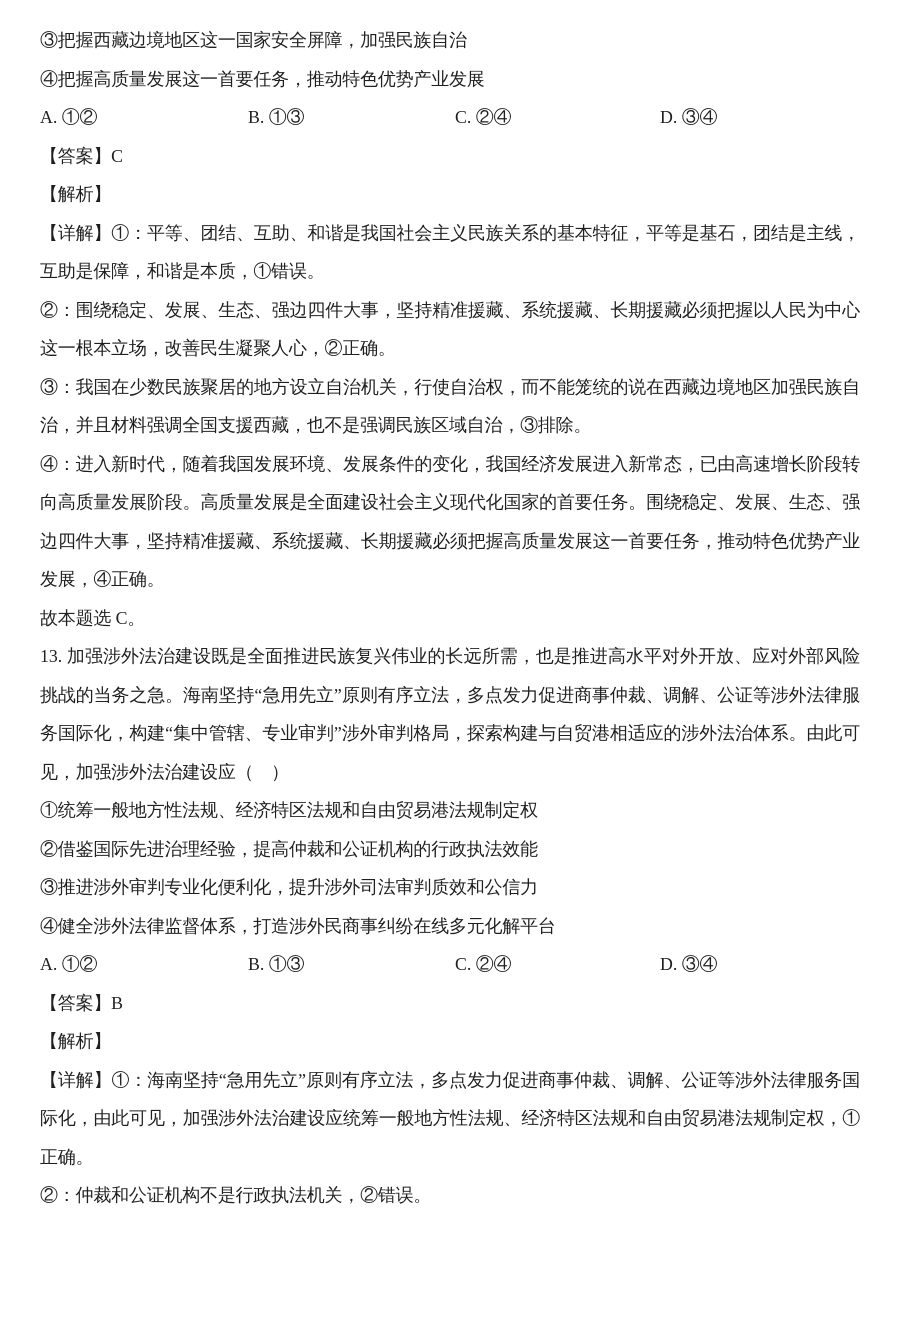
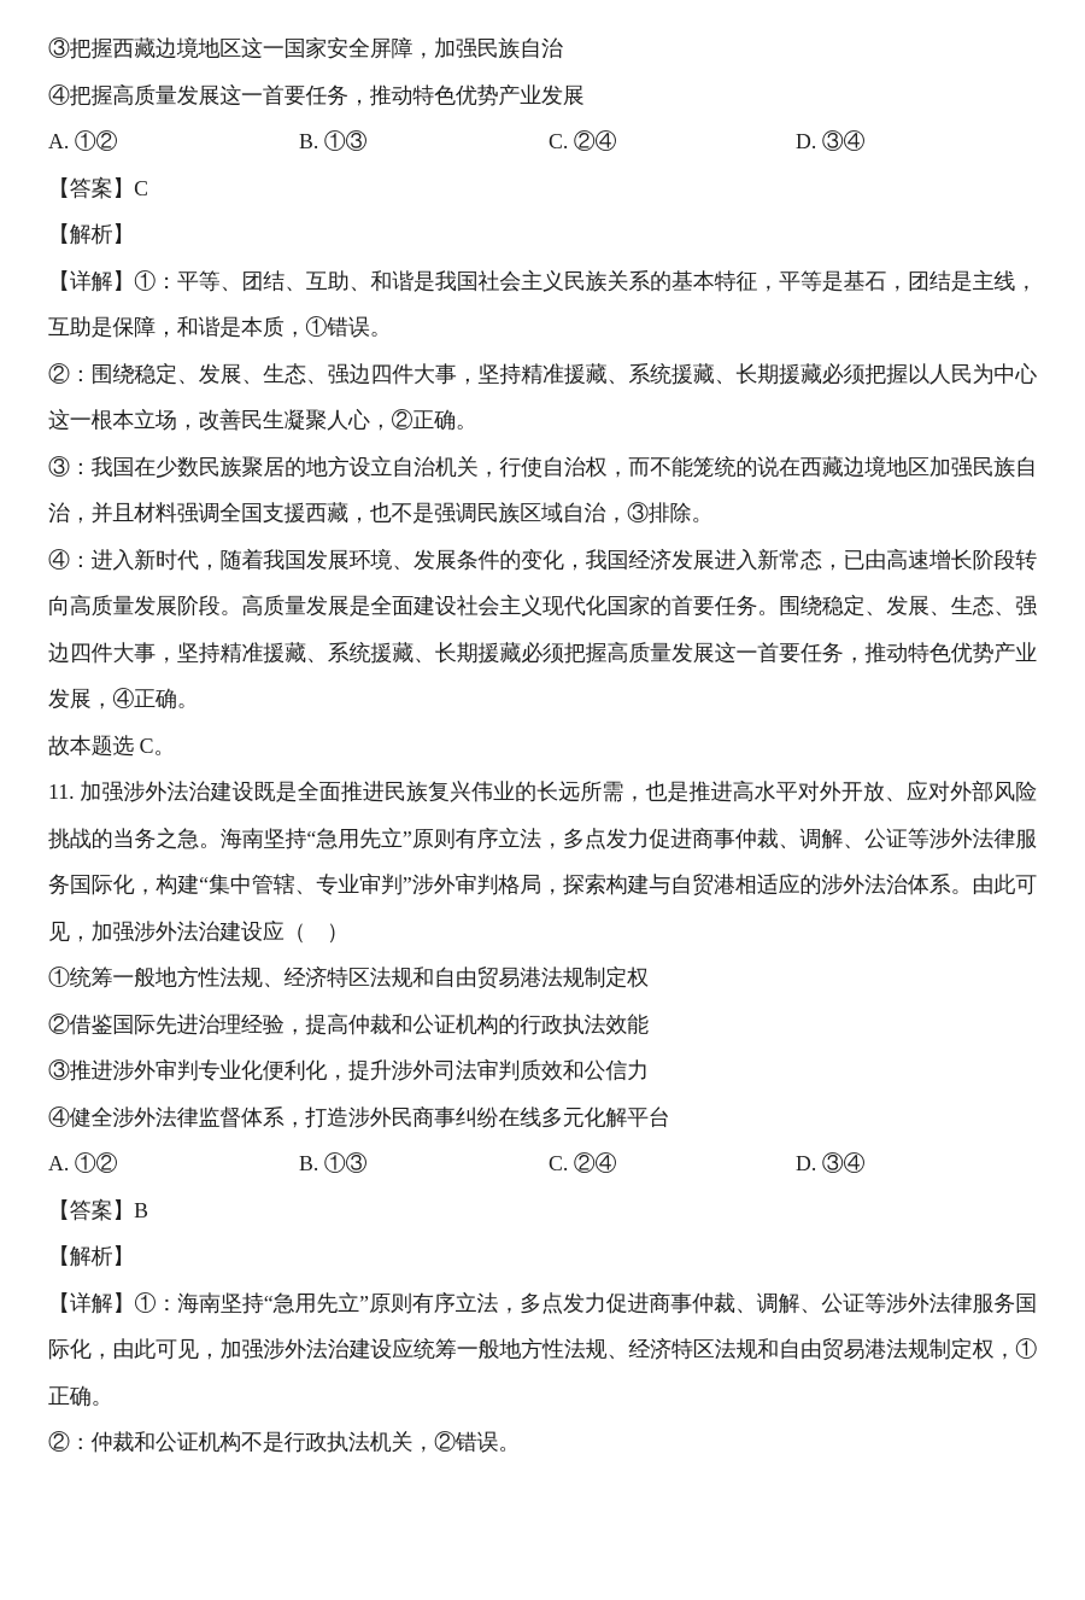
  ③把握西藏边境地区这一国家安全屏障，加强民族自治
  ④把握高质量发展这一首要任务，推动特色优势产业发展
  A. ①②
  B. ①③
  C. ②④
  D. ③④
  【答案】C
  【解析】
  【详解】①：平等、团结、互助、和谐是我国社会主义民族关系的基本特征，平等是基石，团结是主线，互助是保障，和谐是本质，①错误。
  ②：围绕稳定、发展、生态、强边四件大事，坚持精准援藏、系统援藏、长期援藏必须把握以人民为中心这一根本立场，改善民生凝聚人心，②正确。
  ③：我国在少数民族聚居的地方设立自治机关，行使自治权，而不能笼统的说在西藏边境地区加强民族自治，并且材料强调全国支援西藏，也不是强调民族区域自治，③排除。
  ④：进入新时代，随着我国发展环境、发展条件的变化，我国经济发展进入新常态，已由高速增长阶段转向高质量发展阶段。高质量发展是全面建设社会主义现代化国家的首要任务。围绕稳定、发展、生态、强边四件大事，坚持精准援藏、系统援藏、长期援藏必须把握高质量发展这一首要任务，推动特色优势产业发展，④正确。
  故本题选 C。
- 13. 加强涉外法治建设既是全面推进民族复兴伟业的长远所需，也是推进高水平对外开放、应对外部风险挑战的当务之急。海南坚持“急用先立”原则有序立法，多点发力促进商事仲裁、调解、公证等涉外法律服务国际化，构建“集中管辖、专业审判”涉外审判格局，探索构建与自贸港相适应的涉外法治体系。由此可见，加强涉外法治建设应（ ）
+ 11. 加强涉外法治建设既是全面推进民族复兴伟业的长远所需，也是推进高水平对外开放、应对外部风险挑战的当务之急。海南坚持“急用先立”原则有序立法，多点发力促进商事仲裁、调解、公证等涉外法律服务国际化，构建“集中管辖、专业审判”涉外审判格局，探索构建与自贸港相适应的涉外法治体系。由此可见，加强涉外法治建设应（ ）
  ①统筹一般地方性法规、经济特区法规和自由贸易港法规制定权
  ②借鉴国际先进治理经验，提高仲裁和公证机构的行政执法效能
  ③推进涉外审判专业化便利化，提升涉外司法审判质效和公信力
  ④健全涉外法律监督体系，打造涉外民商事纠纷在线多元化解平台
  A. ①②
  B. ①③
  C. ②④
  D. ③④
  【答案】B
  【解析】
  【详解】①：海南坚持“急用先立”原则有序立法，多点发力促进商事仲裁、调解、公证等涉外法律服务国际化，由此可见，加强涉外法治建设应统筹一般地方性法规、经济特区法规和自由贸易港法规制定权，①正确。
  ②：仲裁和公证机构不是行政执法机关，②错误。
